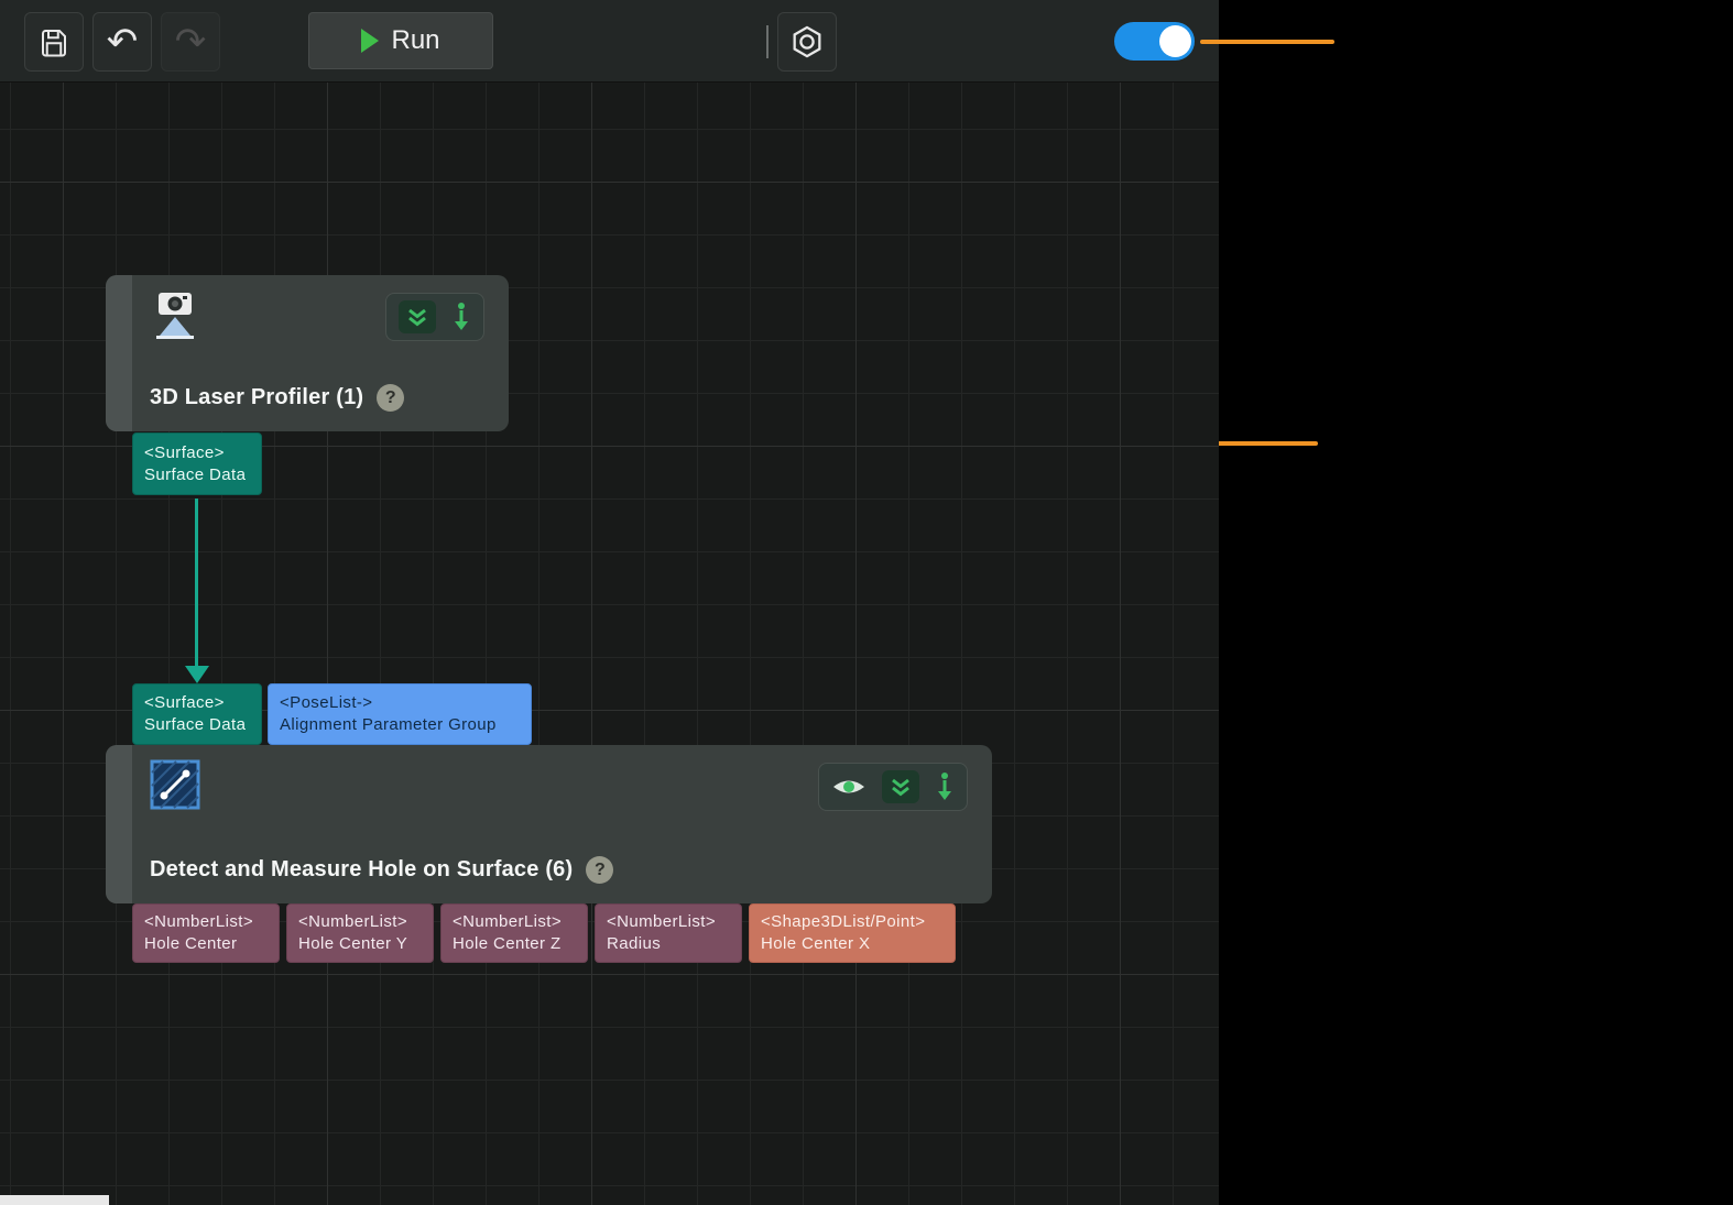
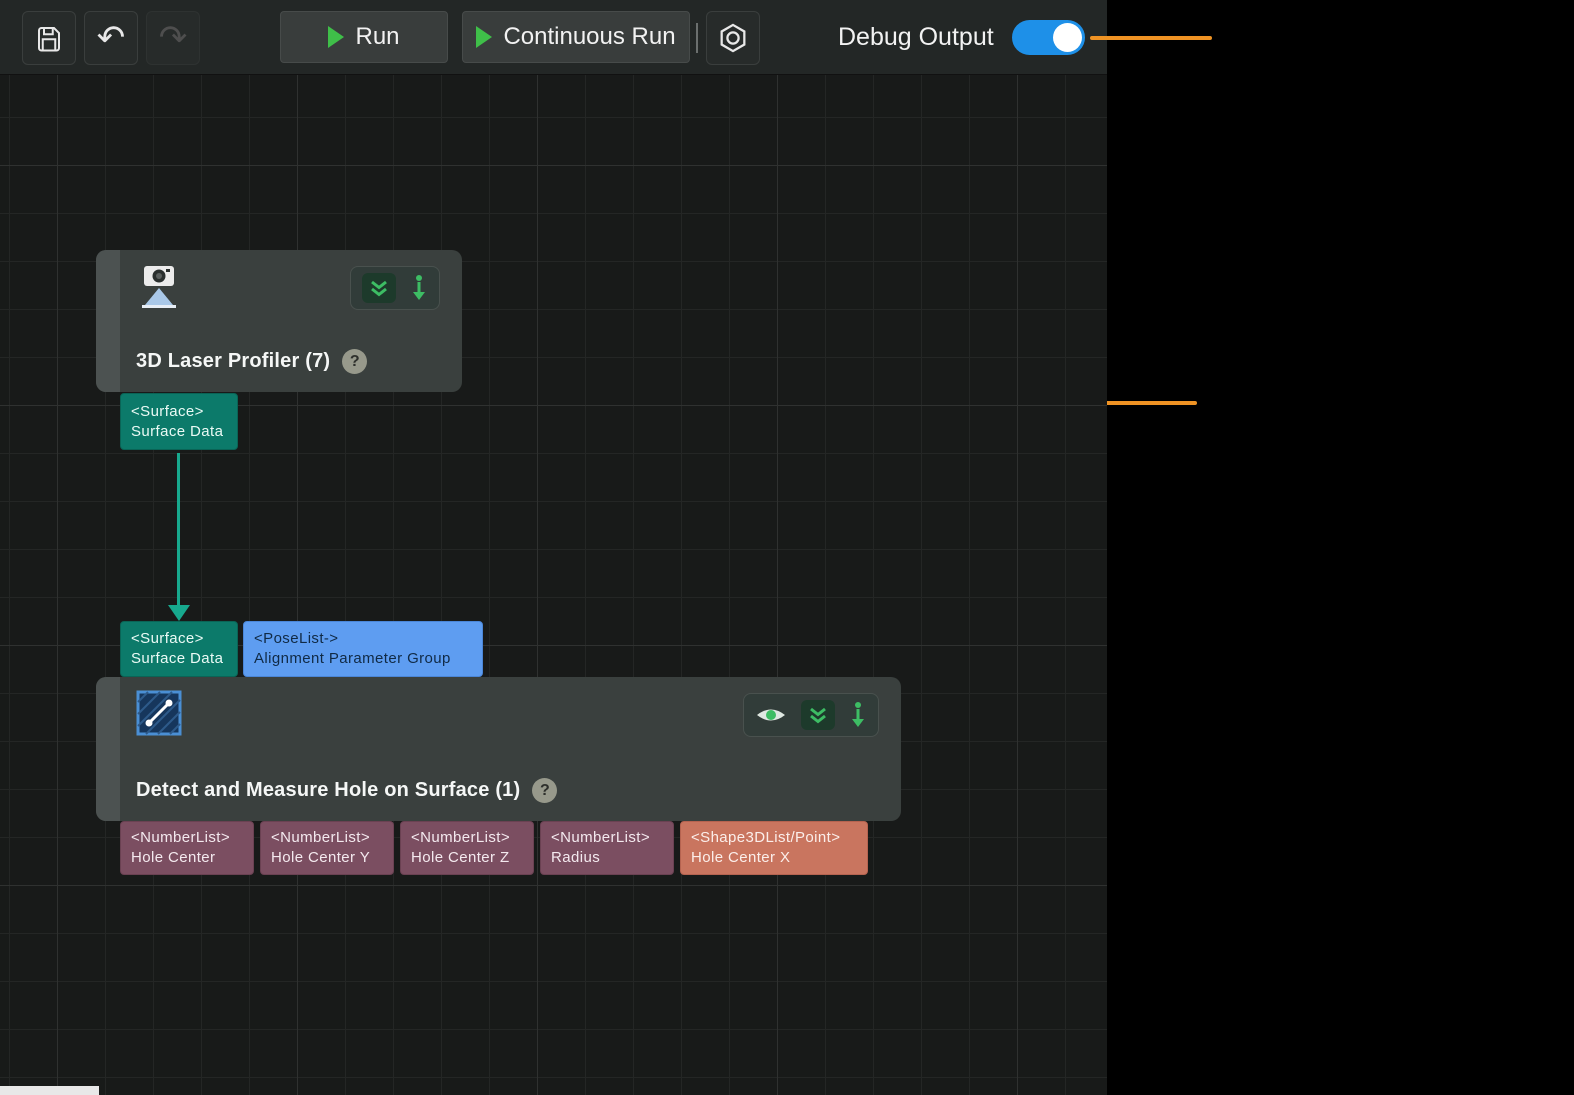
  ↶
  ↷
  Run
+ Continuous Run
+ Debug Output
- 3D Laser Profiler (1)
+ 3D Laser Profiler (7)
  ?
  <Surface>
  Surface Data
  <Surface>
  Surface Data
  <PoseList->
  Alignment Parameter Group
- Detect and Measure Hole on Surface (6)
+ Detect and Measure Hole on Surface (1)
  ?
  <NumberList>
  Hole Center
  <NumberList>
  Hole Center Y
  <NumberList>
  Hole Center Z
  <NumberList>
  Radius
  <Shape3DList/Point>
  Hole Center X
